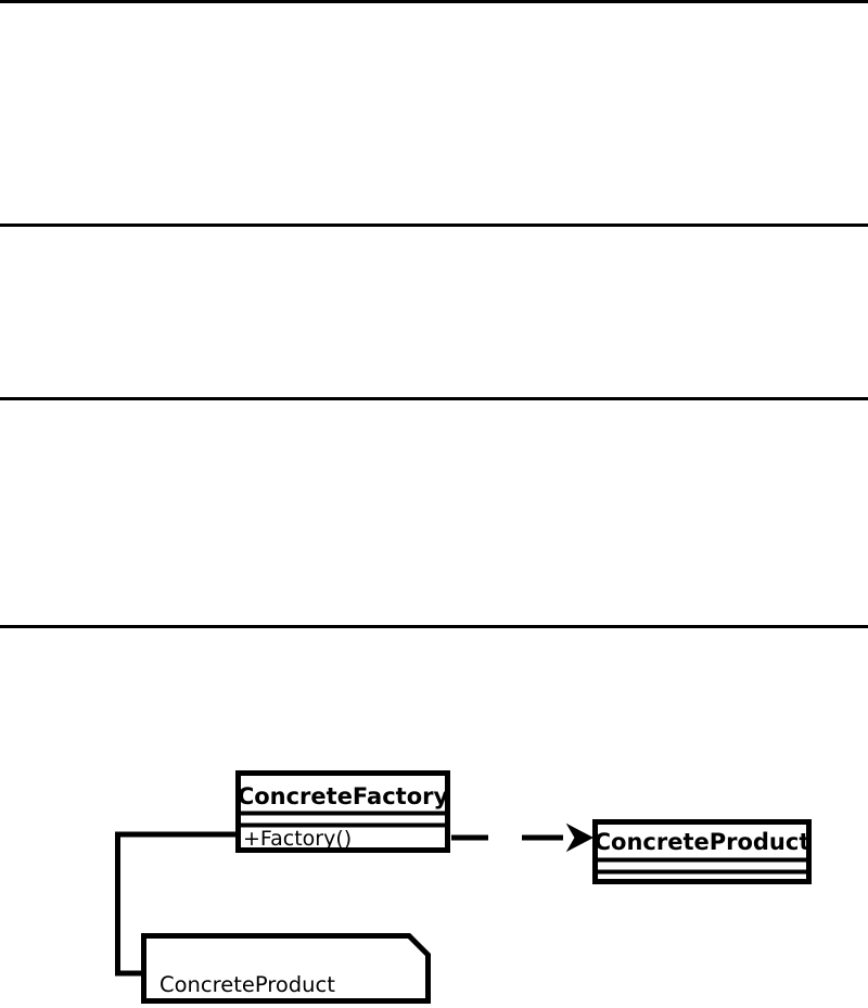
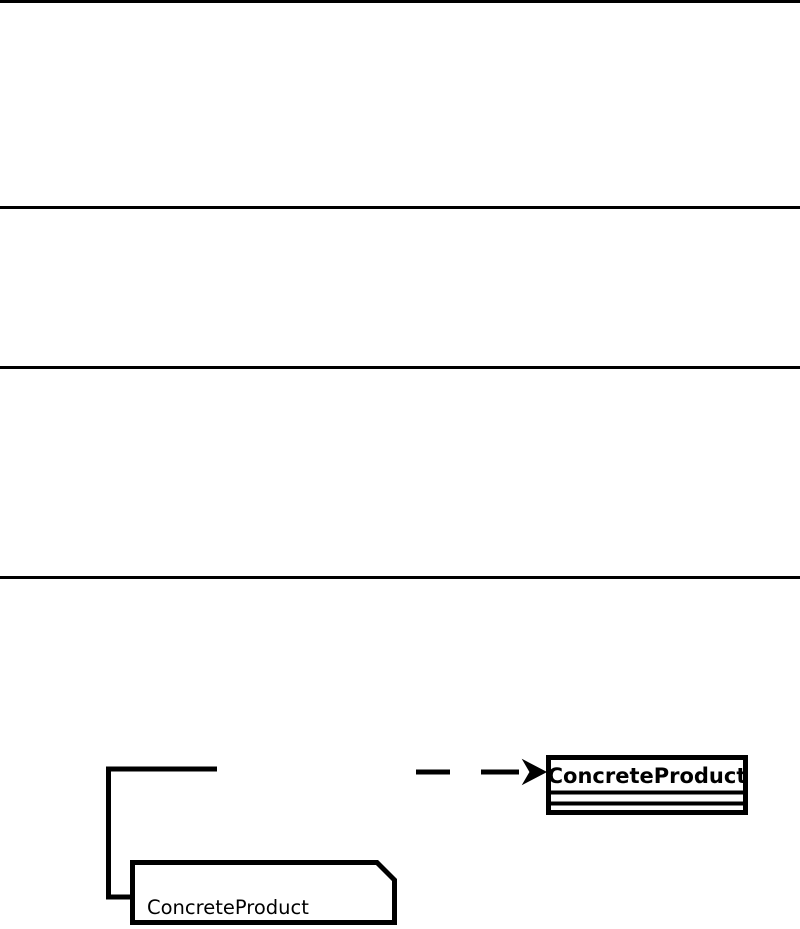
- ConcreteFactory
- +Factory()
  ConcreteProduct
  ConcreteProduct
